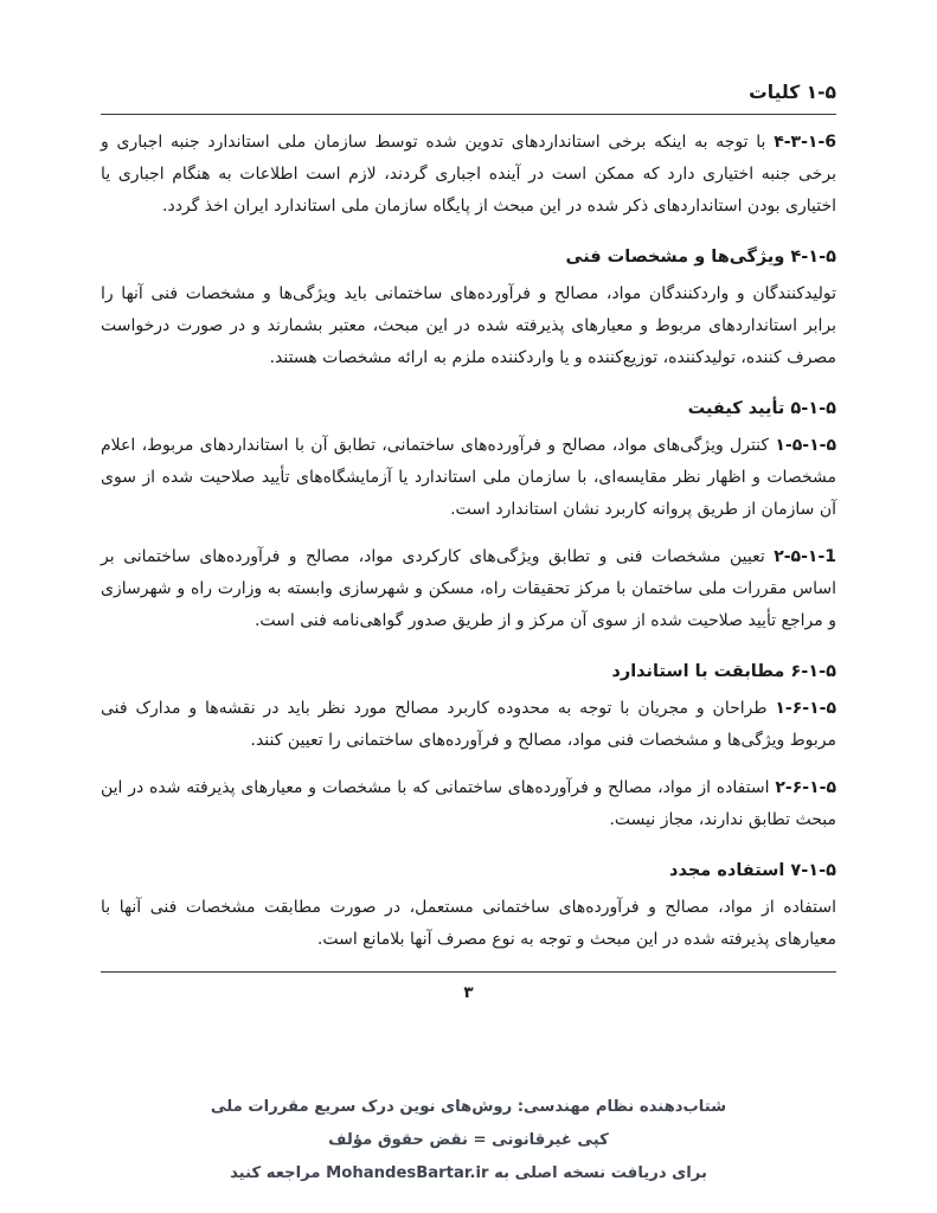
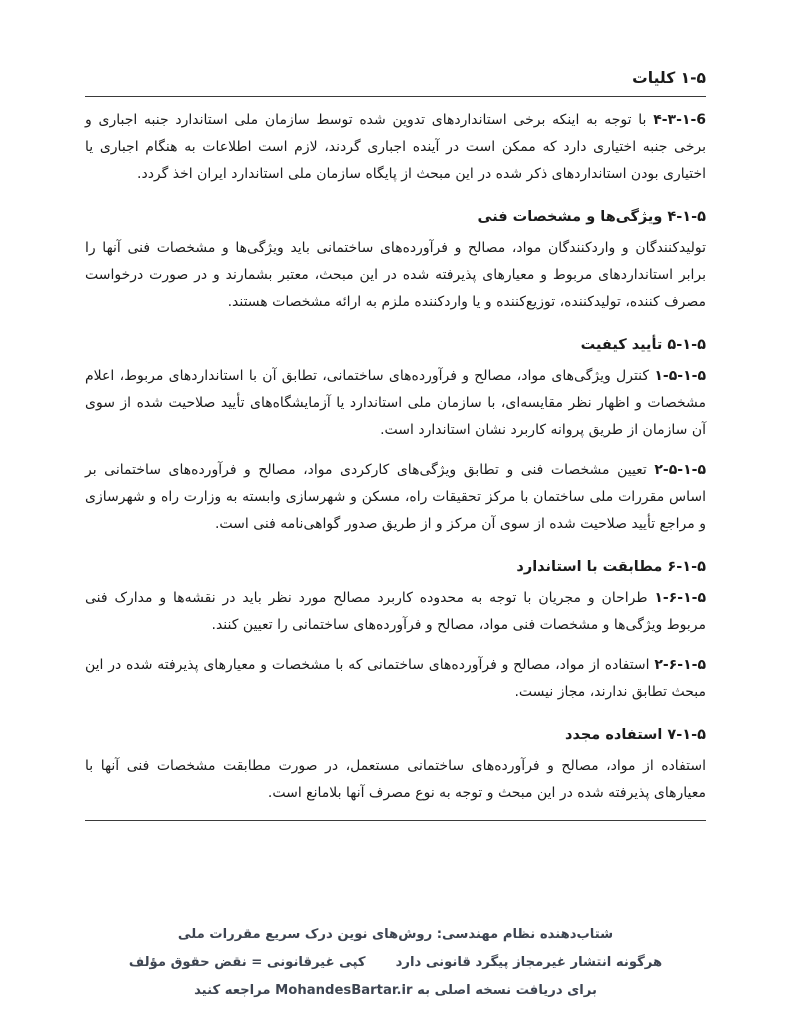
  ۱-۵ کلیات
  ۴-۳-۱-6 با توجه به اینکه برخی استانداردهای تدوین شده توسط سازمان ملی استاندارد جنبه اجباری و برخی جنبه اختیاری دارد که ممکن است در آینده اجباری گردند، لازم است اطلاعات به هنگام اجباری یا اختیاری بودن استانداردهای ذکر شده در این مبحث از پایگاه سازمان ملی استاندارد ایران اخذ گردد.
  ۴-۱-۵ ویژگی‌ها و مشخصات فنی
  تولیدکنندگان و واردکنندگان مواد، مصالح و فرآورده‌های ساختمانی باید ویژگی‌ها و مشخصات فنی آنها را برابر استانداردهای مربوط و معیارهای پذیرفته شده در این مبحث، معتبر بشمارند و در صورت درخواست مصرف کننده، تولیدکننده، توزیع‌کننده و یا واردکننده ملزم به ارائه مشخصات هستند.
  ۵-۱-۵ تأیید کیفیت
  ۱-۵-۱-۵ کنترل ویژگی‌های مواد، مصالح و فرآورده‌های ساختمانی، تطابق آن با استانداردهای مربوط، اعلام مشخصات و اظهار نظر مقایسه‌ای، با سازمان ملی استاندارد یا آزمایشگاه‌های تأیید صلاحیت شده از سوی آن سازمان از طریق پروانه کاربرد نشان استاندارد است.
- ۲-۵-۱-1 تعیین مشخصات فنی و تطابق ویژگی‌های کارکردی مواد، مصالح و فرآورده‌های ساختمانی بر اساس مقررات ملی ساختمان با مرکز تحقیقات راه، مسکن و شهرسازی وابسته به وزارت راه و شهرسازی و مراجع تأیید صلاحیت شده از سوی آن مرکز و از طریق صدور گواهی‌نامه فنی است.
+ ۲-۵-۱-۵ تعیین مشخصات فنی و تطابق ویژگی‌های کارکردی مواد، مصالح و فرآورده‌های ساختمانی بر اساس مقررات ملی ساختمان با مرکز تحقیقات راه، مسکن و شهرسازی وابسته به وزارت راه و شهرسازی و مراجع تأیید صلاحیت شده از سوی آن مرکز و از طریق صدور گواهی‌نامه فنی است.
  ۶-۱-۵ مطابقت با استاندارد
  ۱-۶-۱-۵ طراحان و مجریان با توجه به محدوده کاربرد مصالح مورد نظر باید در نقشه‌ها و مدارک فنی مربوط ویژگی‌ها و مشخصات فنی مواد، مصالح و فرآورده‌های ساختمانی را تعیین کنند.
  ۲-۶-۱-۵ استفاده از مواد، مصالح و فرآوردههای ساختمانی که با مشخصات و معیارهای پذیرفته شده در این مبحث تطابق ندارند، مجاز نیست.
  ۷-۱-۵ استفاده مجدد
  استفاده از مواد، مصالح و فرآورده‌های ساختمانی مستعمل، در صورت مطابقت مشخصات فنی آنها با معیارهای پذیرفته شده در این مبحث و توجه به نوع مصرف آنها بلامانع است.
- ۳
  شتاب‌دهنده نظام مهندسی: روش‌های نوین درک سریع مقررات ملی
+ هرگونه انتشار غیرمجاز پیگرد قانونی دارد
  کپی غیرقانونی = نقض حقوق مؤلف
  برای دریافت نسخه اصلی به MohandesBartar.ir مراجعه کنید
